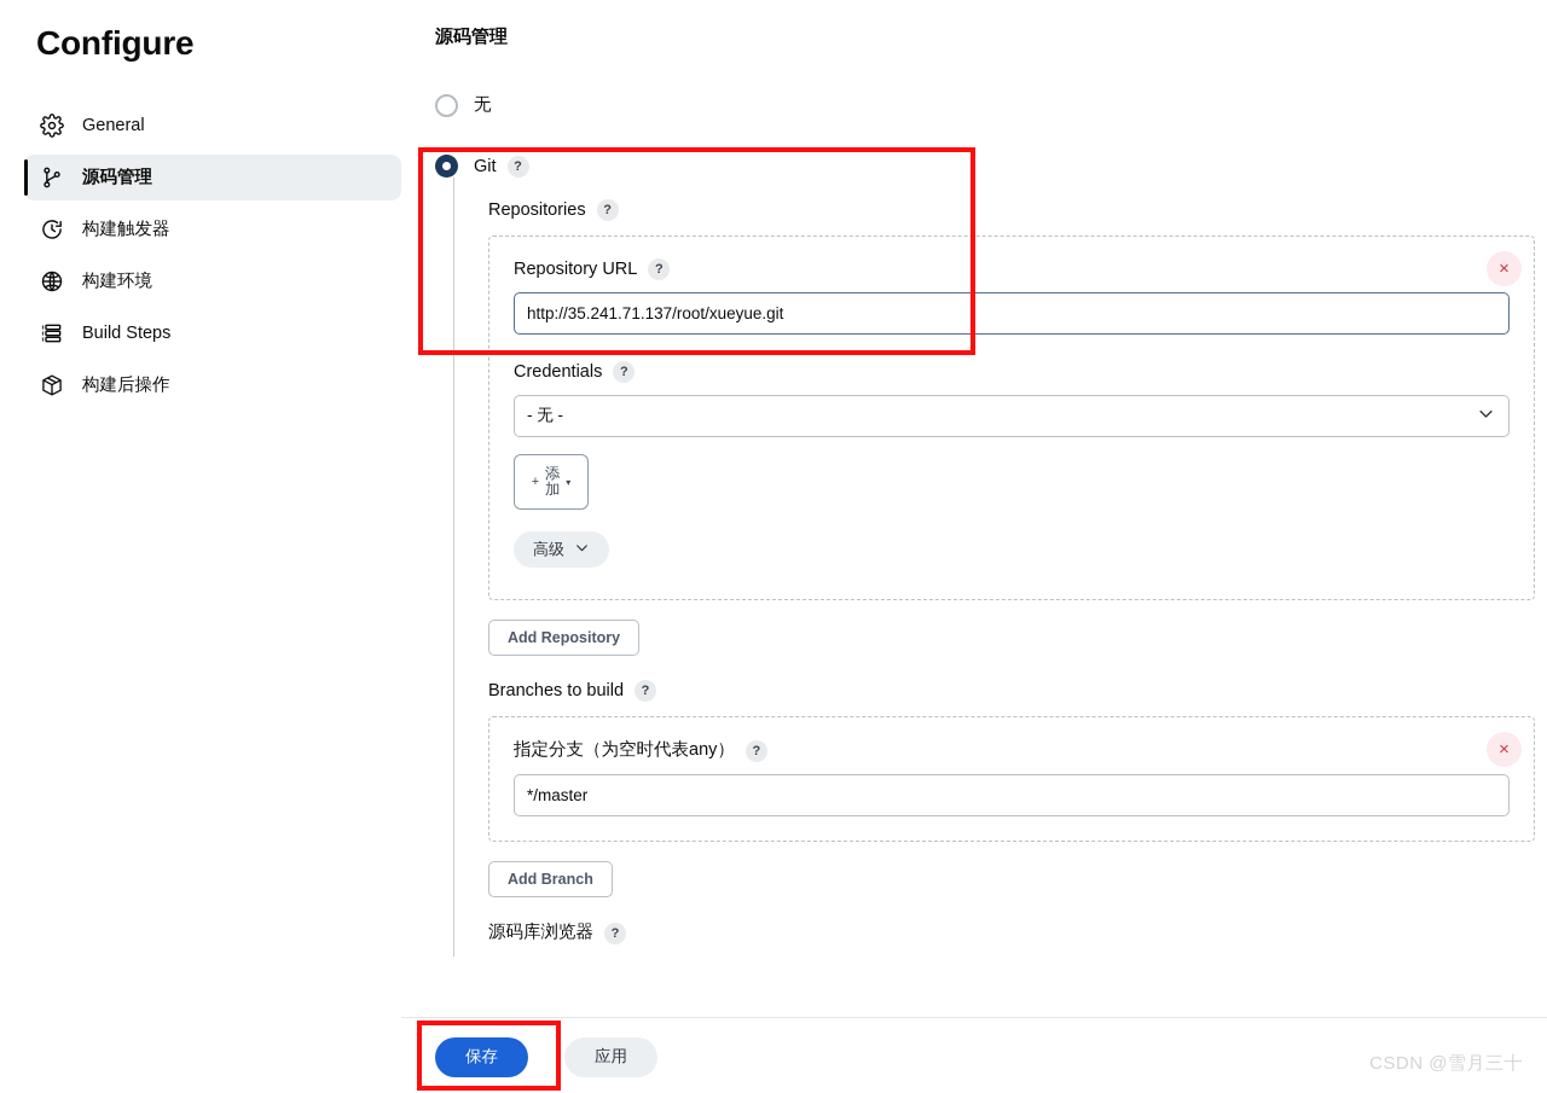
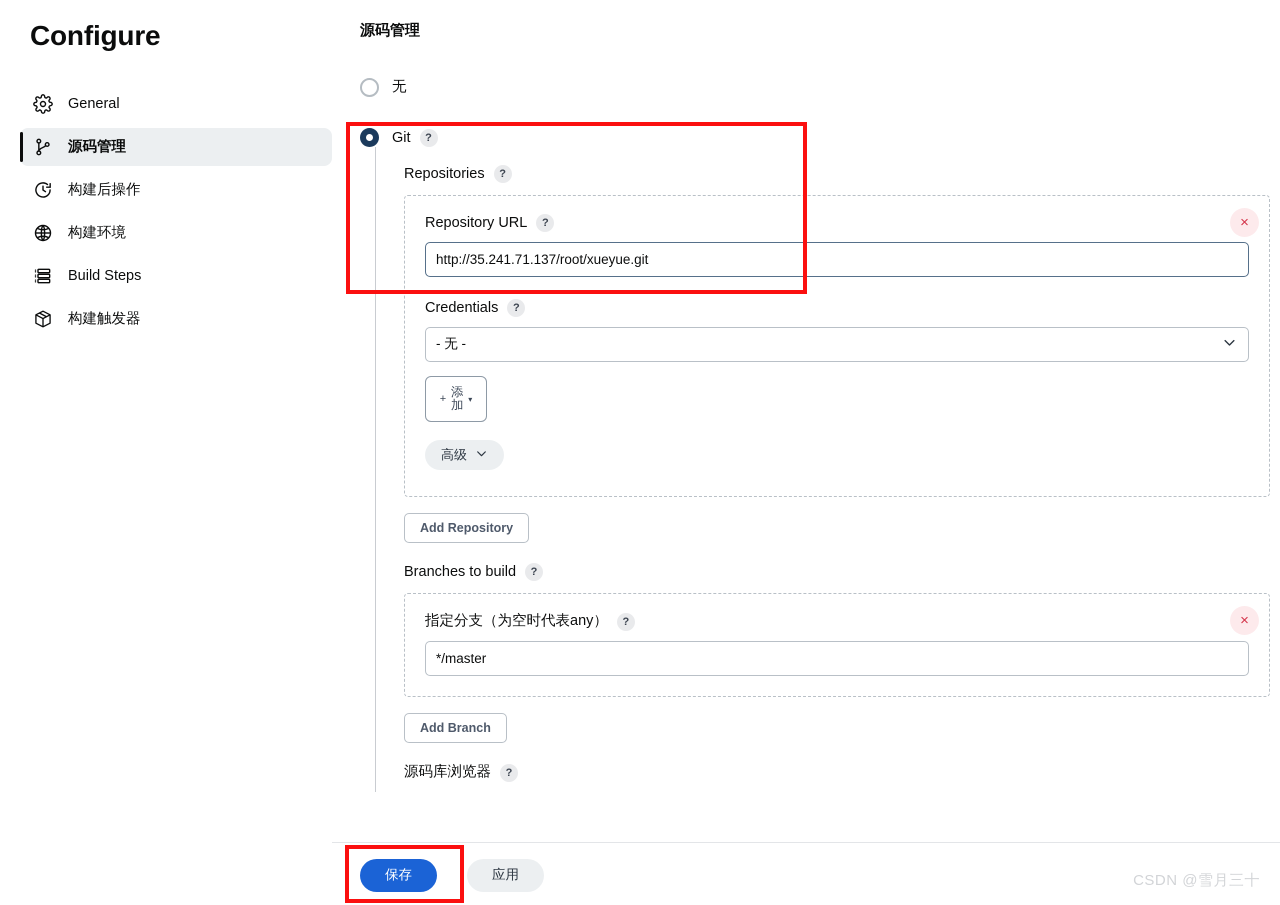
  Configure
  General
  源码管理
- 构建触发器
+ 构建后操作
  构建环境
  Build Steps
- 构建后操作
+ 构建触发器
  源码管理
  无
  Git
  ?
  Repositories
  ?
  ×
  Repository URL
  ?
  http://35.241.71.137/root/xueyue.git
  Credentials
  ?
  - 无 -
  +
  添加
  ▾
  高级
  Add Repository
  Branches to build
  ?
  ×
  指定分支（为空时代表any）
  ?
  */master
  Add Branch
  源码库浏览器
  ?
  保存
  应用
  CSDN @雪月三十
